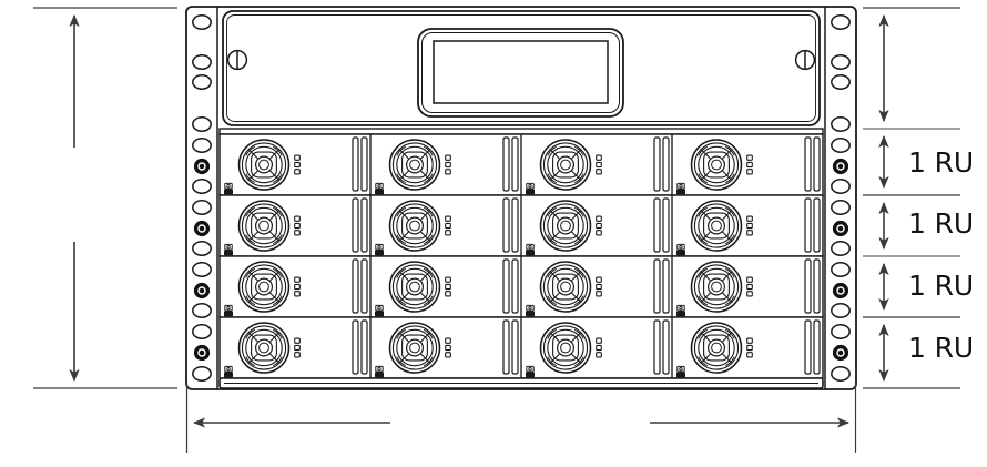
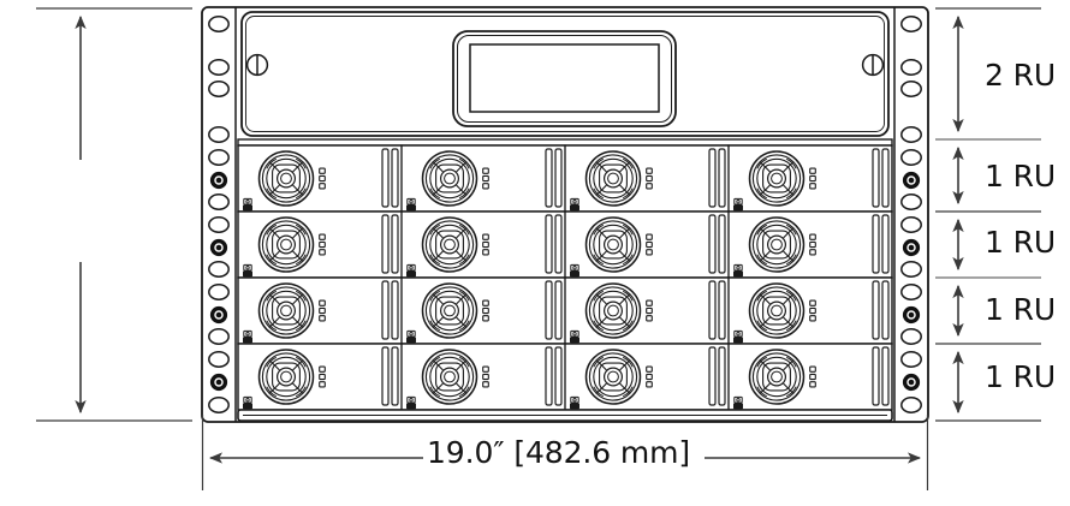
+ 19.0″ [482.6 mm]
+ 2 RU
  1 RU
  1 RU
  1 RU
  1 RU
